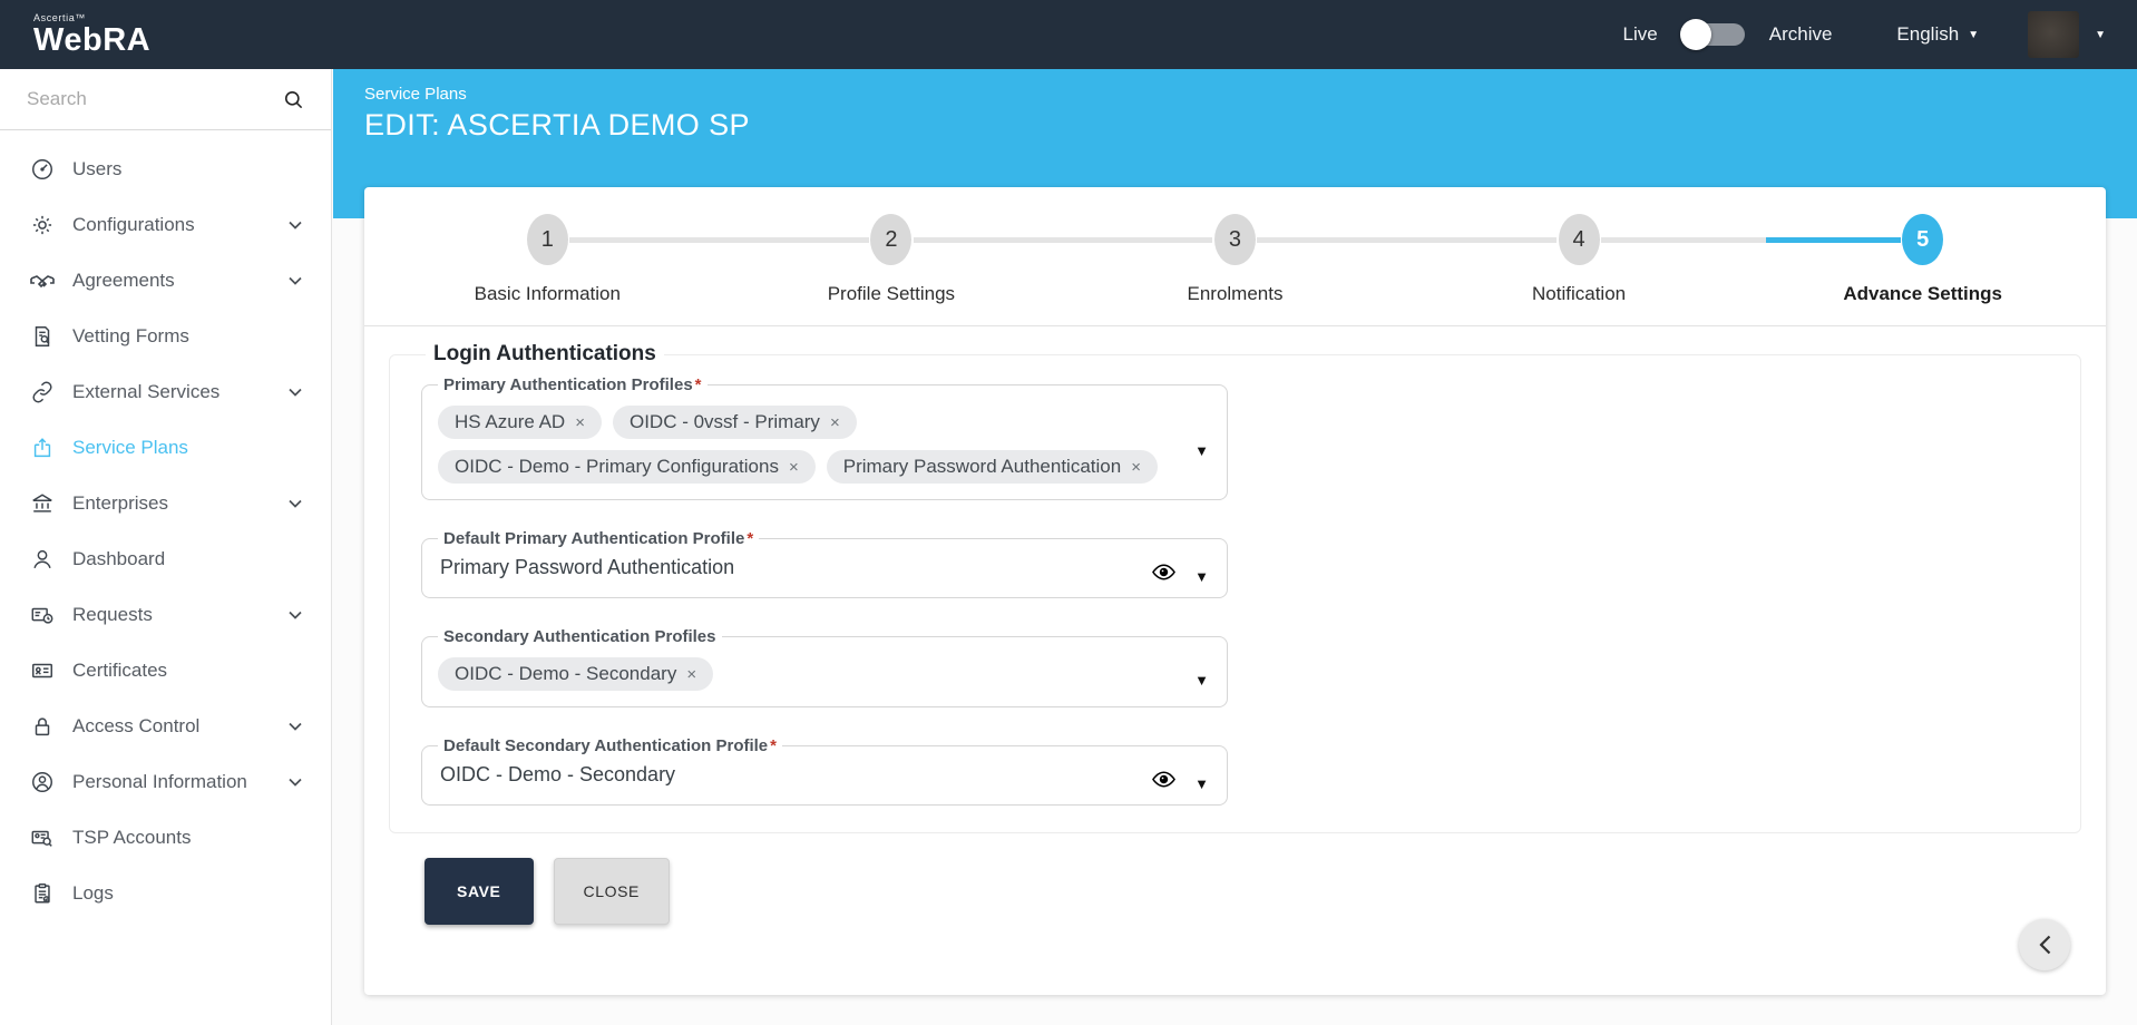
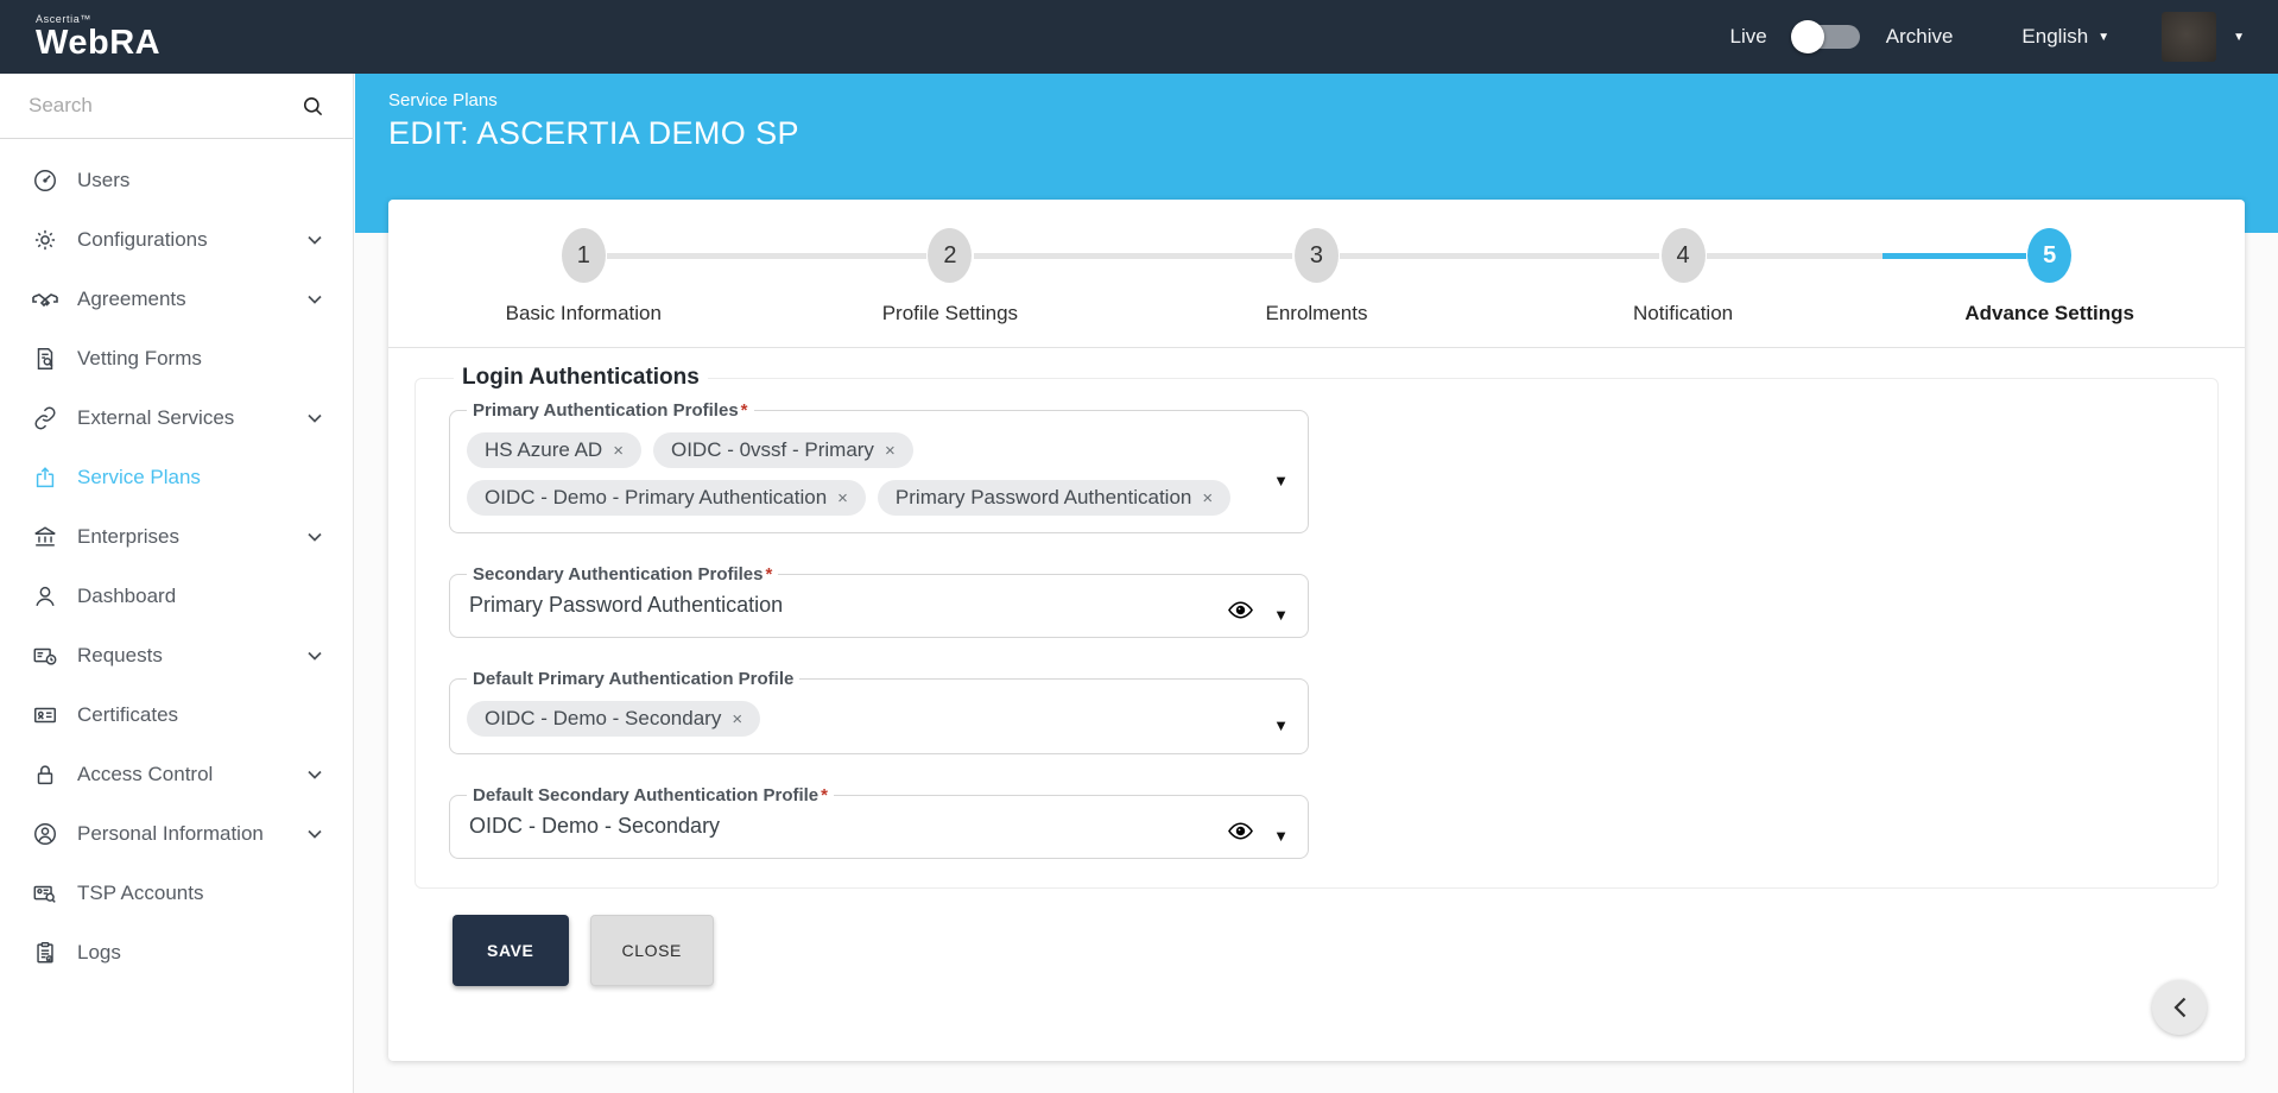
  Ascertia™
  WebRA
  Live
  Archive
  English
  ▼
  ▼
  Search
  Users
  Configurations
  Agreements
  Vetting Forms
  External Services
  Service Plans
  Enterprises
  Dashboard
  Requests
  Certificates
  Access Control
  Personal Information
  TSP Accounts
  Logs
  Service Plans
  EDIT: ASCERTIA DEMO SP
  1
  Basic Information
  2
  Profile Settings
  3
  Enrolments
  4
  Notification
  5
  Advance Settings
  Login Authentications
  Primary Authentication Profiles*
  HS Azure AD
  ×
  OIDC - 0vssf - Primary
  ×
- OIDC - Demo - Primary Configurations
+ OIDC - Demo - Primary Authentication
  ×
  Primary Password Authentication
  ×
  ▼
- Default Primary Authentication Profile*
+ Secondary Authentication Profiles*
  Primary Password Authentication
  ▼
- Secondary Authentication Profiles
+ Default Primary Authentication Profile
  OIDC - Demo - Secondary
  ×
  ▼
  Default Secondary Authentication Profile*
  OIDC - Demo - Secondary
  ▼
  SAVE
  CLOSE
